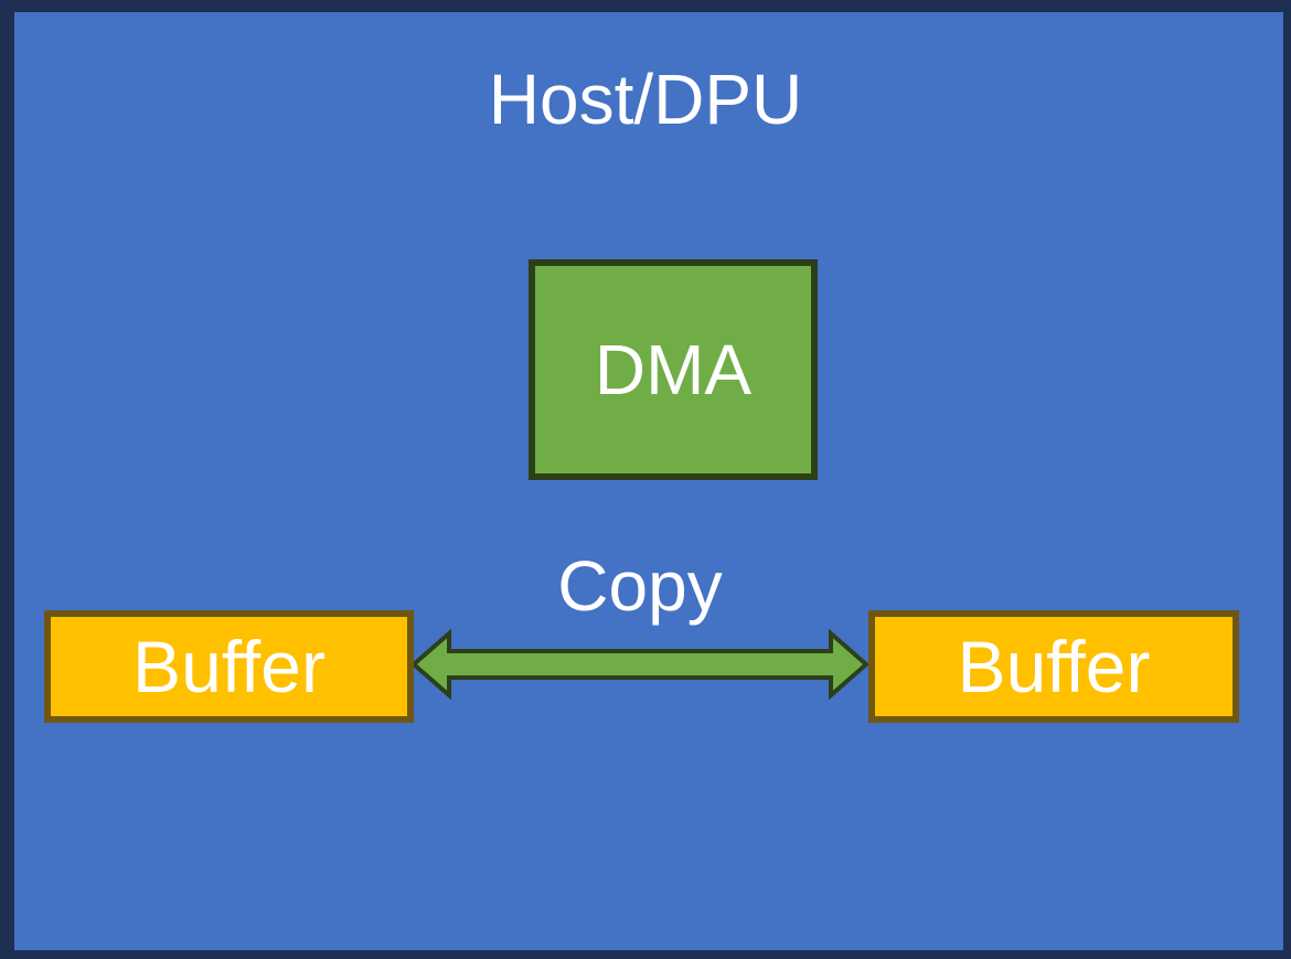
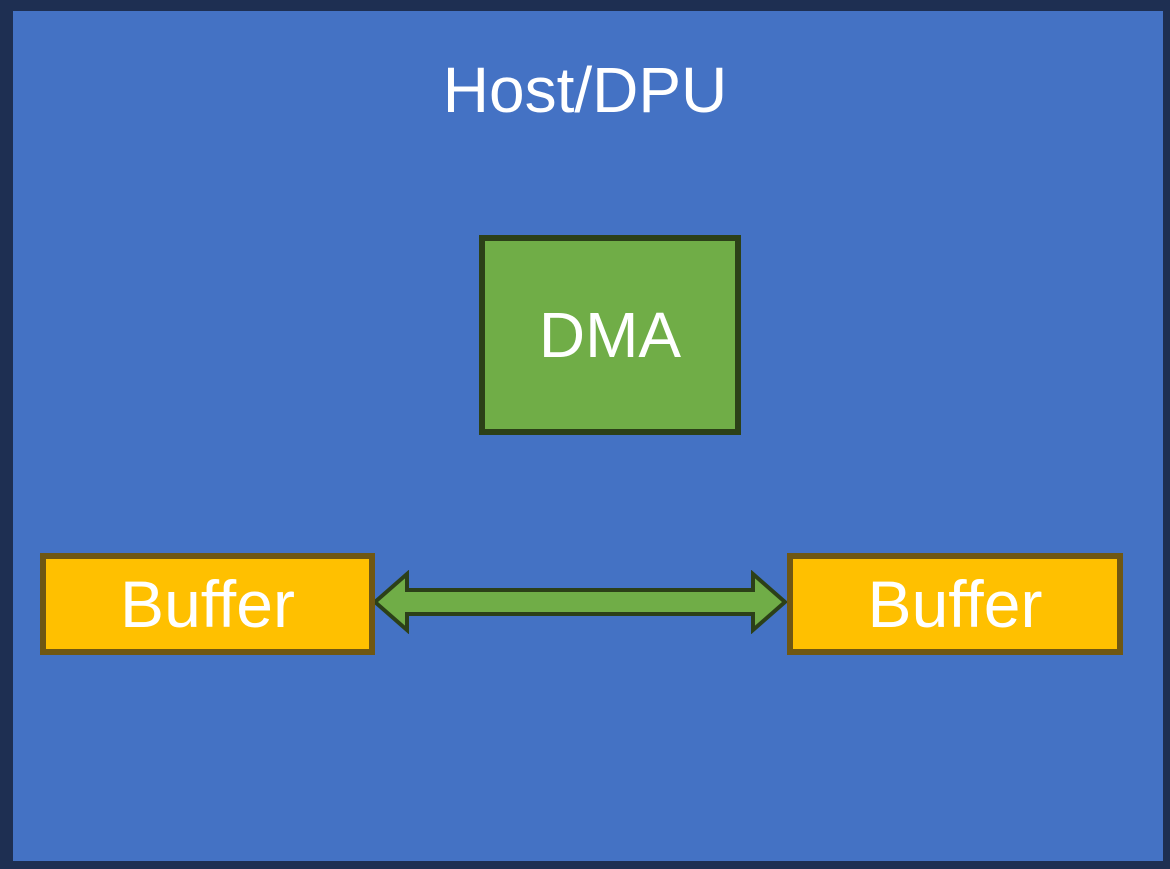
  Host/DPU
  DMA
- Copy
  Buffer
  Buffer
